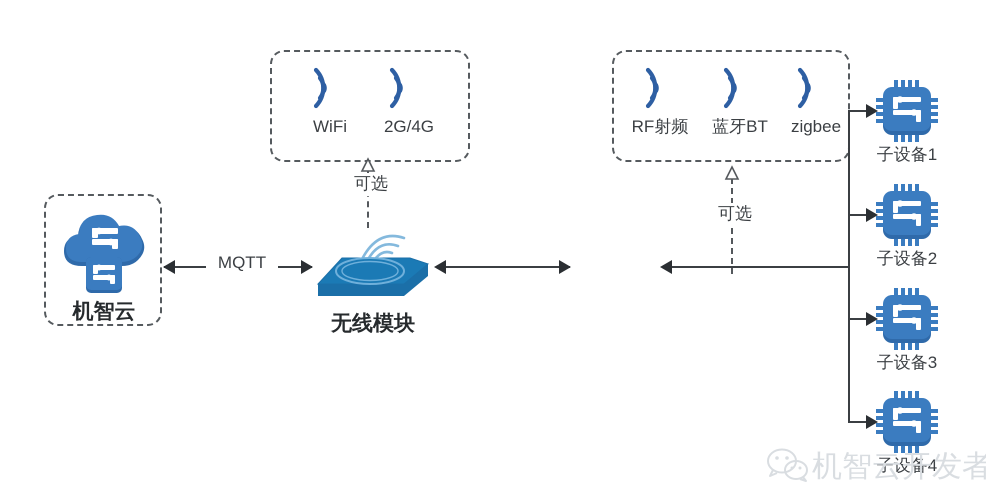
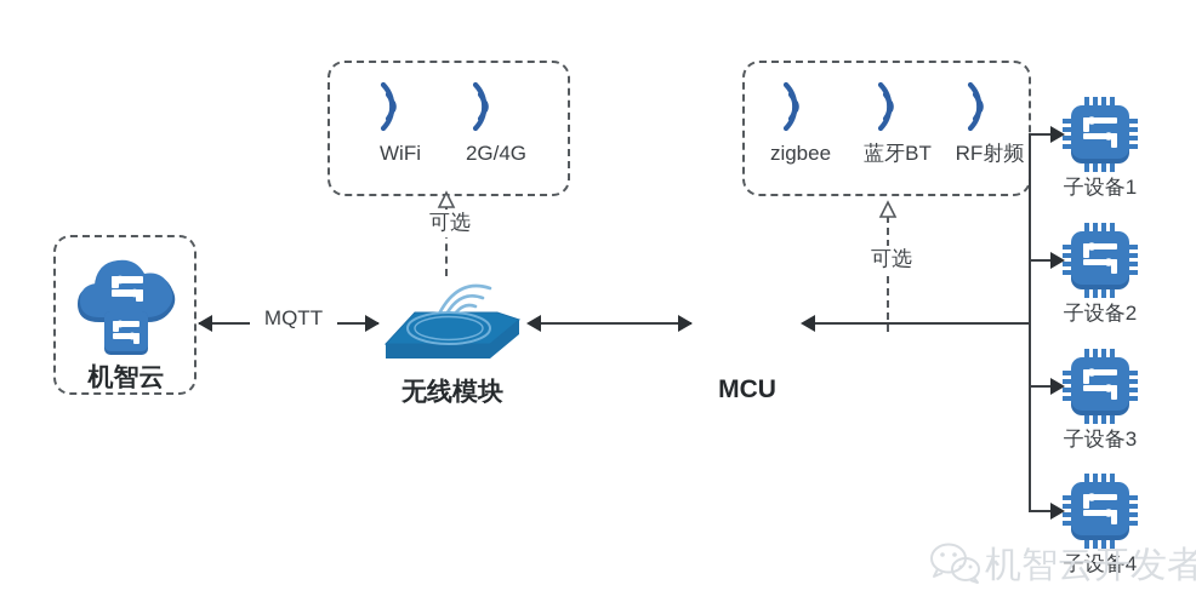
  WiFi
  2G/4G
  可选
- RF射频
+ zigbee
  蓝牙BT
- zigbee
+ RF射频
  可选
  机智云
  MQTT
  无线模块
+ MCU
  子设备1
  子设备2
  子设备3
  子设备4
  机智云开发者
